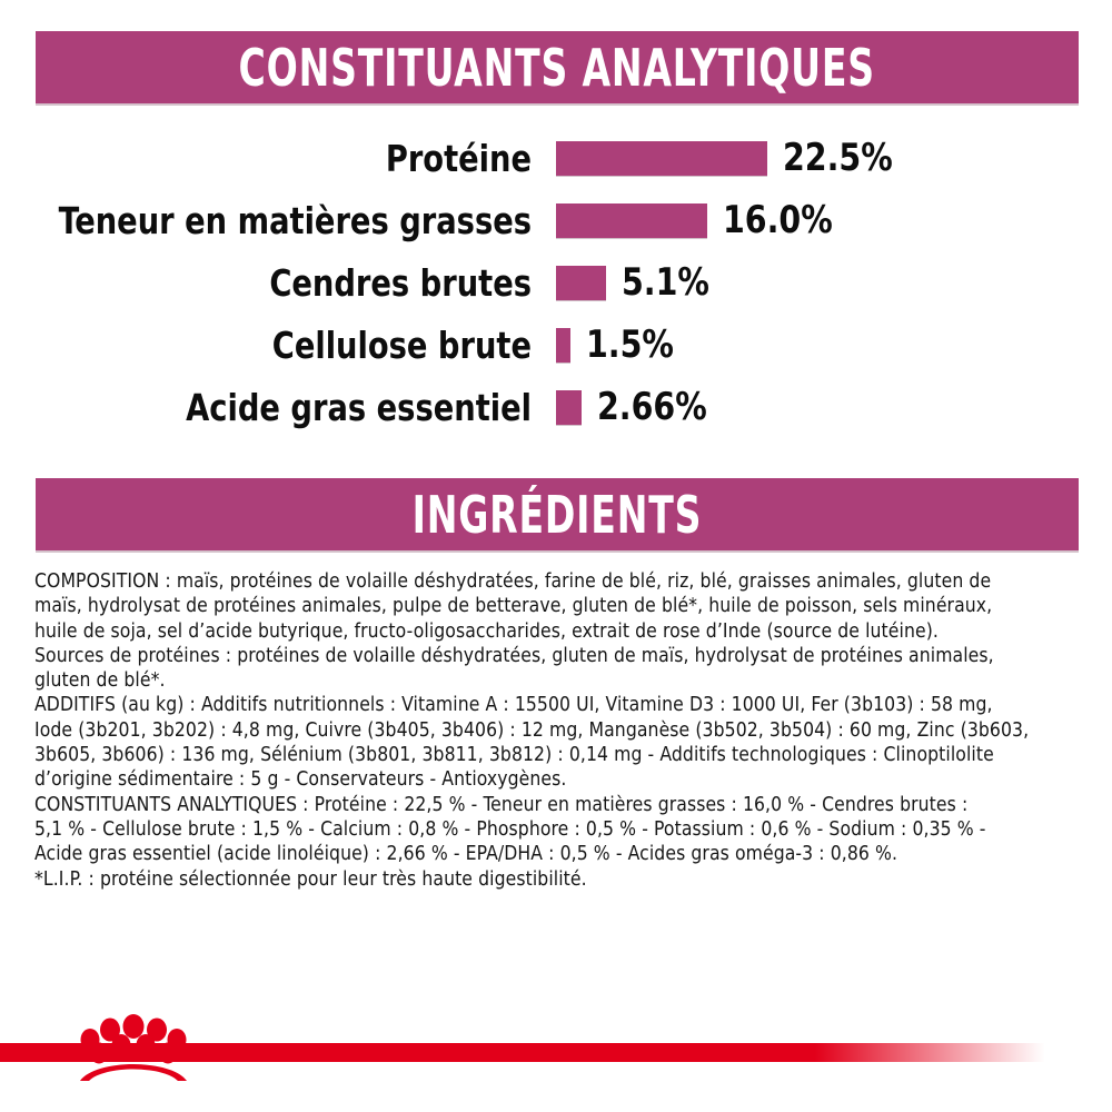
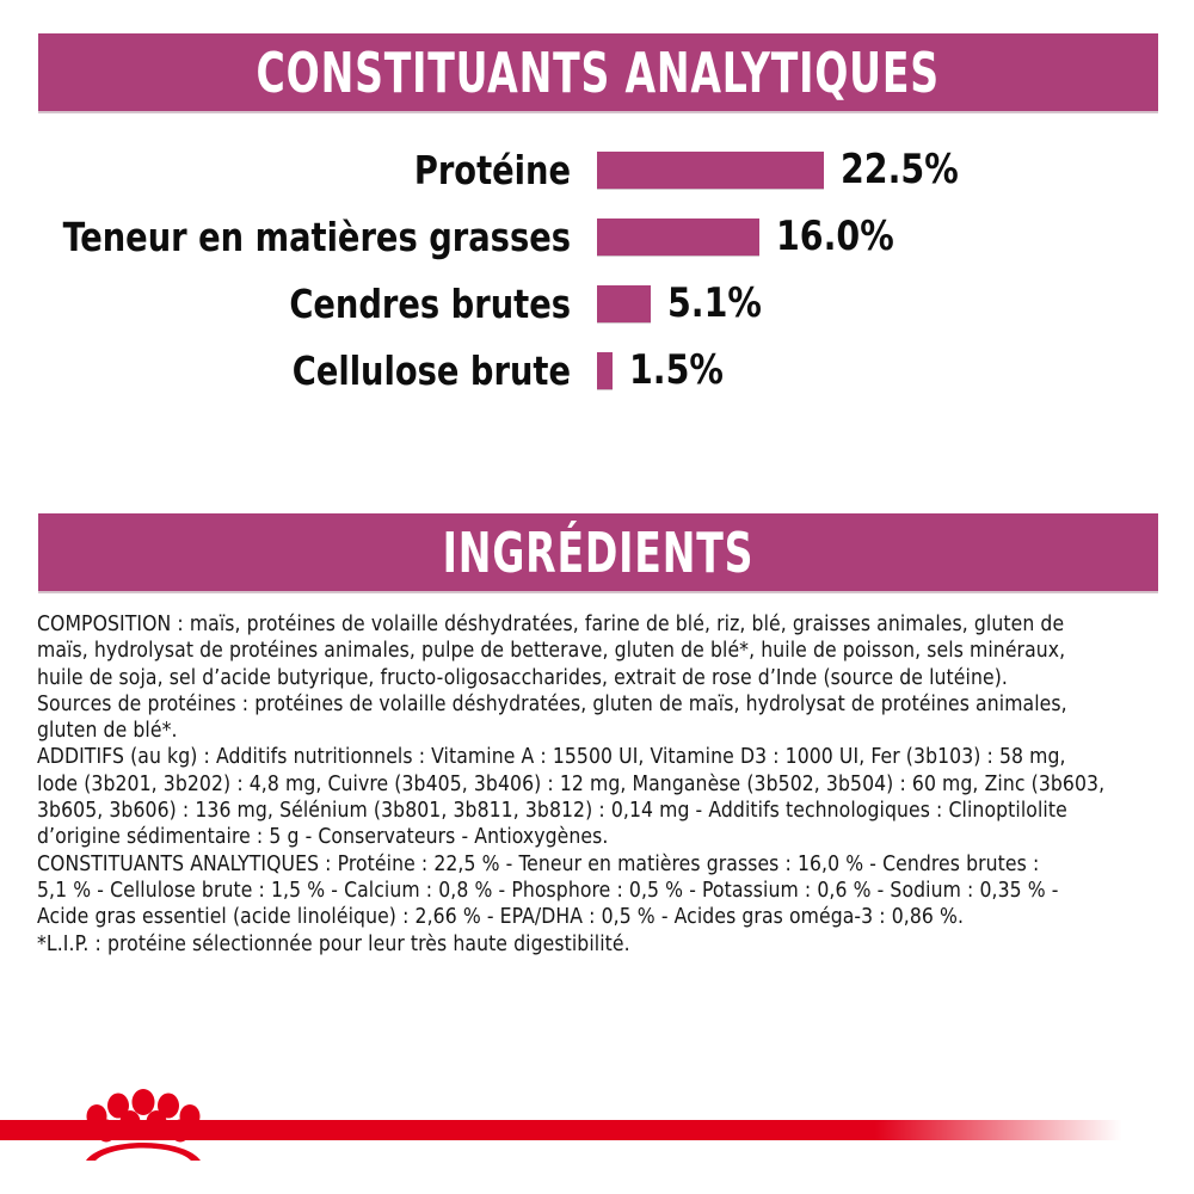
  CONSTITUANTS ANALYTIQUES
  Protéine
  22.5%
  Teneur en matières grasses
  16.0%
  Cendres brutes
  5.1%
  Cellulose brute
  1.5%
- Acide gras essentiel
- 2.66%
  INGRÉDIENTS
  COMPOSITION : maïs, protéines de volaille déshydratées, farine de blé, riz, blé, graisses animales, gluten de
  maïs, hydrolysat de protéines animales, pulpe de betterave, gluten de blé*, huile de poisson, sels minéraux,
  huile de soja, sel d’acide butyrique, fructo-oligosaccharides, extrait de rose d’Inde (source de lutéine).
  Sources de protéines : protéines de volaille déshydratées, gluten de maïs, hydrolysat de protéines animales,
  gluten de blé*.
  ADDITIFS (au kg) : Additifs nutritionnels : Vitamine A : 15500 UI, Vitamine D3 : 1000 UI, Fer (3b103) : 58 mg,
  Iode (3b201, 3b202) : 4,8 mg, Cuivre (3b405, 3b406) : 12 mg, Manganèse (3b502, 3b504) : 60 mg, Zinc (3b603,
  3b605, 3b606) : 136 mg, Sélénium (3b801, 3b811, 3b812) : 0,14 mg - Additifs technologiques : Clinoptilolite
  d’origine sédimentaire : 5 g - Conservateurs - Antioxygènes.
  CONSTITUANTS ANALYTIQUES : Protéine : 22,5 % - Teneur en matières grasses : 16,0 % - Cendres brutes :
  5,1 % - Cellulose brute : 1,5 % - Calcium : 0,8 % - Phosphore : 0,5 % - Potassium : 0,6 % - Sodium : 0,35 % -
  Acide gras essentiel (acide linoléique) : 2,66 % - EPA/DHA : 0,5 % - Acides gras oméga-3 : 0,86 %.
  *L.I.P. : protéine sélectionnée pour leur très haute digestibilité.
